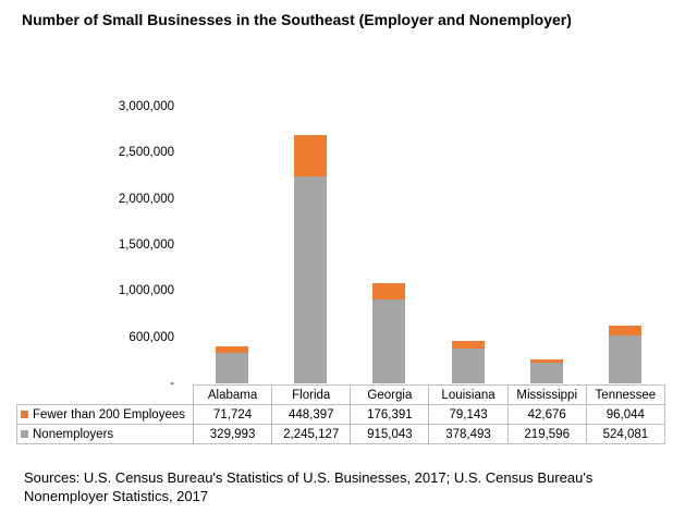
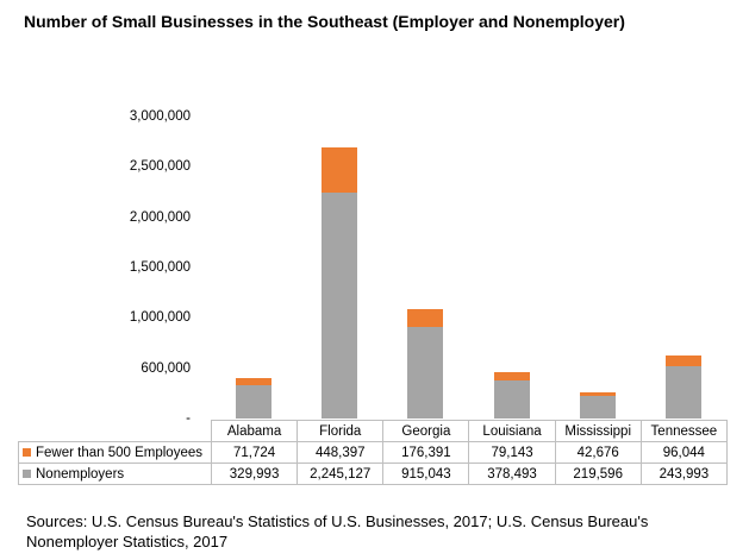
  Number of Small Businesses in the Southeast (Employer and Nonemployer)
  3,000,000
  2,500,000
  2,000,000
  1,500,000
  1,000,000
  600,000
  -
  	Alabama	Florida	Georgia	Louisiana	Mississippi	Tennessee
- Fewer than 200 Employees	71,724	448,397	176,391	79,143	42,676	96,044
+ Fewer than 500 Employees	71,724	448,397	176,391	79,143	42,676	96,044
- Nonemployers	329,993	2,245,127	915,043	378,493	219,596	524,081
+ Nonemployers	329,993	2,245,127	915,043	378,493	219,596	243,993
  Sources: U.S. Census Bureau's Statistics of U.S. Businesses, 2017; U.S. Census Bureau's
  Nonemployer Statistics, 2017
